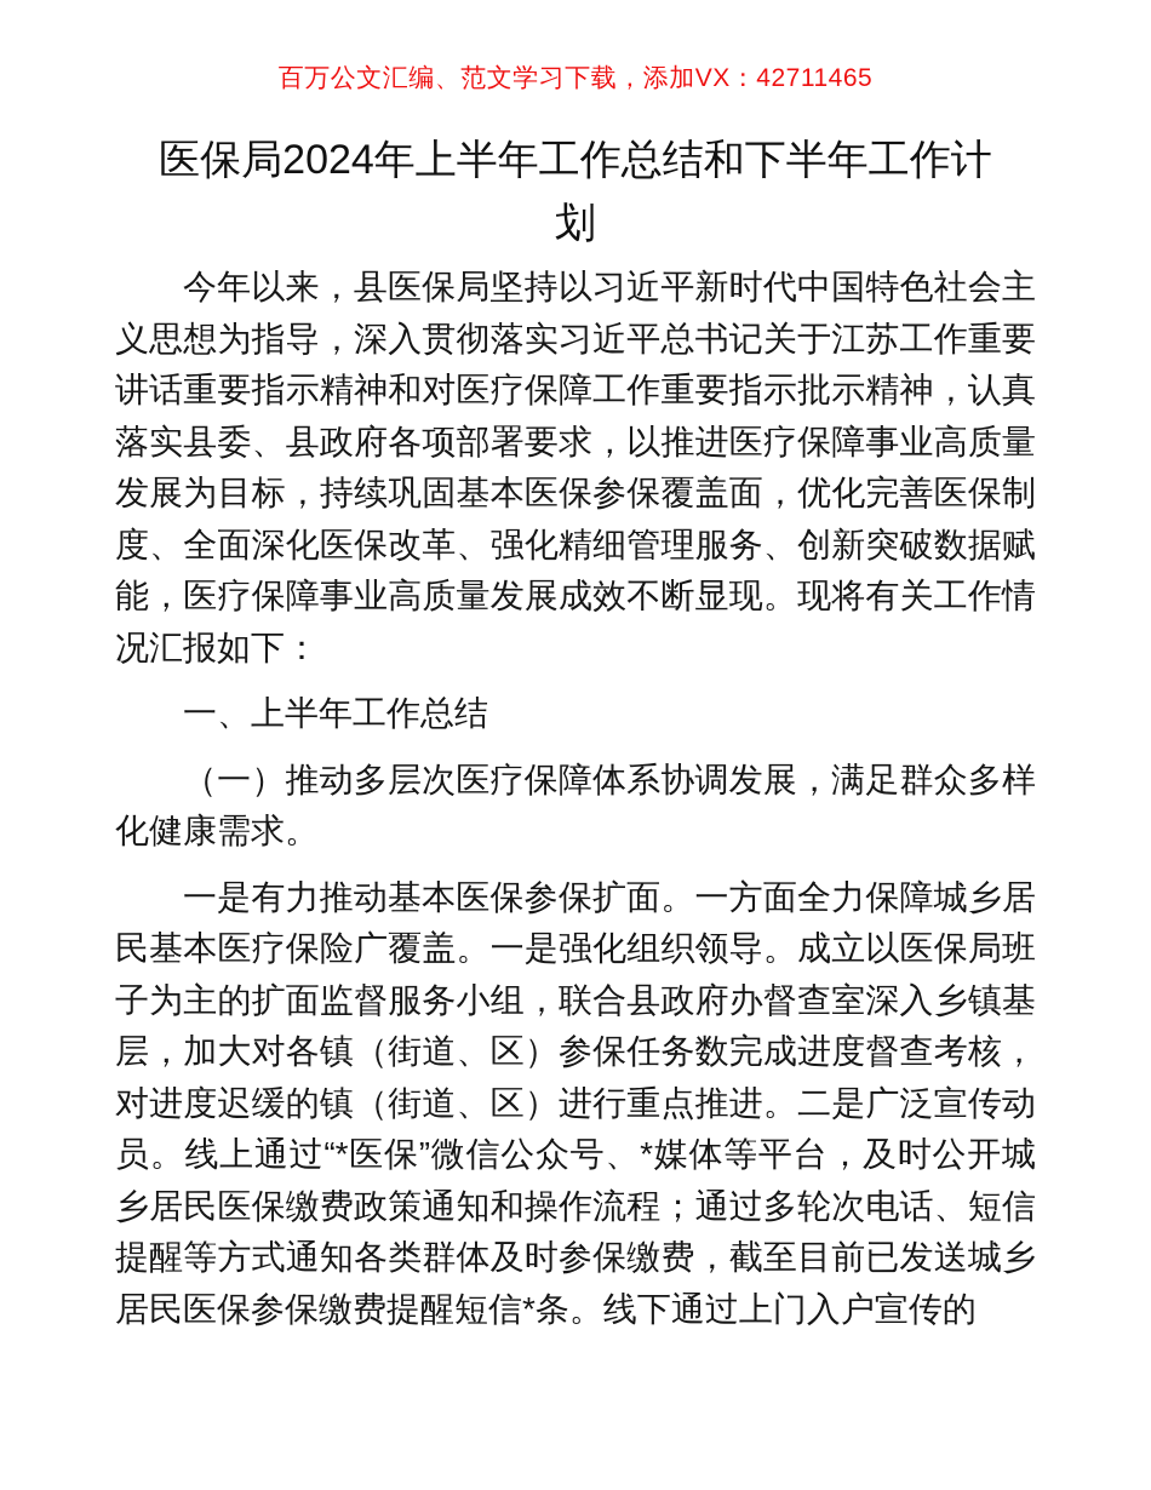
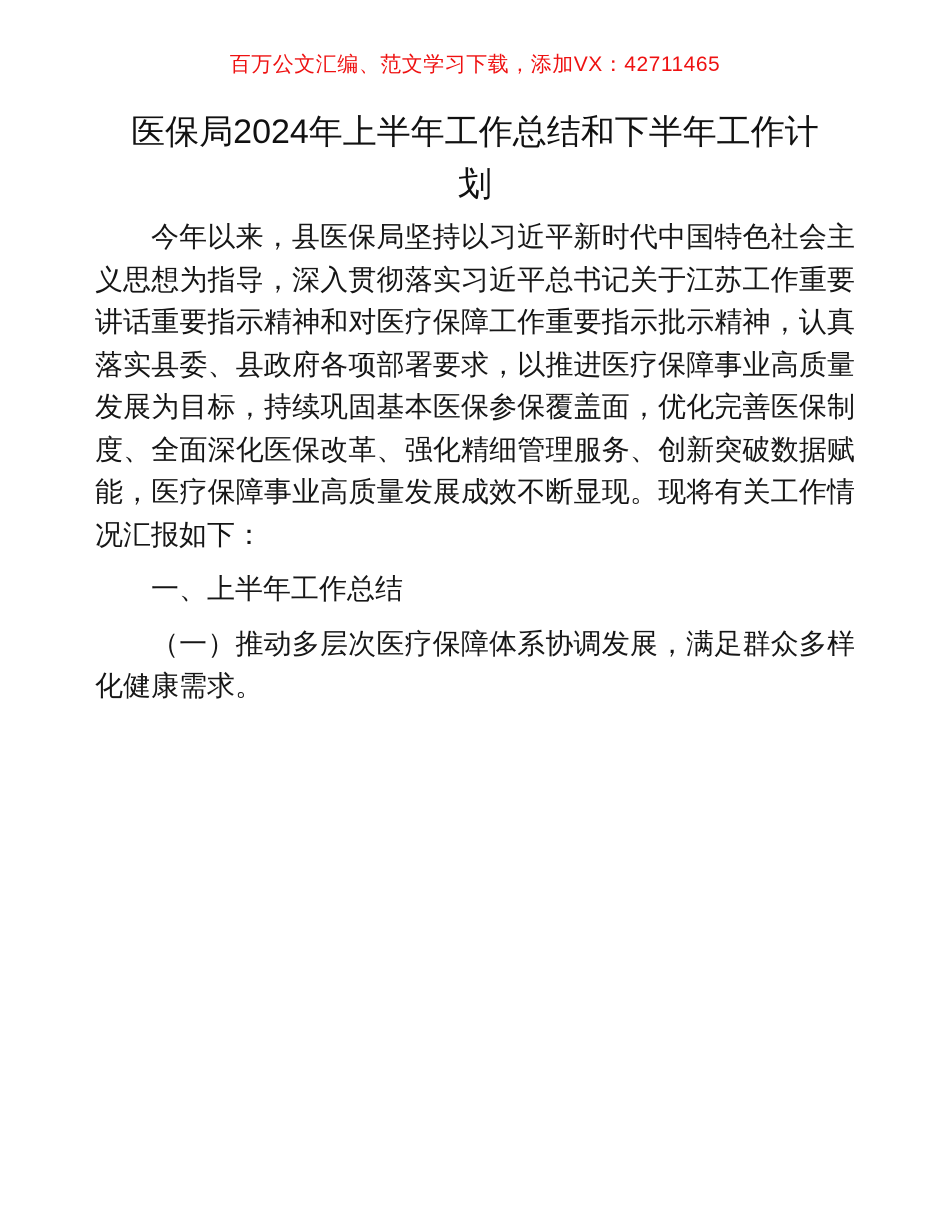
  百万公文汇编、范文学习下载，添加VX：42711465
  医保局2024年上半年工作总结和下半年工作计
  划
  今年以来，县医保局坚持以习近平新时代中国特色社会主义思想为指导，深入贯彻落实习近平总书记关于江苏工作重要讲话重要指示精神和对医疗保障工作重要指示批示精神，认真落实县委、县政府各项部署要求，以推进医疗保障事业高质量发展为目标，持续巩固基本医保参保覆盖面，优化完善医保制度、全面深化医保改革、强化精细管理服务、创新突破数据赋能，医疗保障事业高质量发展成效不断显现。现将有关工作情况汇报如下：
  一、上半年工作总结
  （一）推动多层次医疗保障体系协调发展，满足群众多样化健康需求。
- 一是有力推动基本医保参保扩面。一方面全力保障城乡居民基本医疗保险广覆盖。一是强化组织领导。成立以医保局班子为主的扩面监督服务小组，联合县政府办督查室深入乡镇基层，加大对各镇（街道、区）参保任务数完成进度督查考核，对进度迟缓的镇（街道、区）进行重点推进。二是广泛宣传动员。线上通过“*医保”微信公众号、*媒体等平台，及时公开城乡居民医保缴费政策通知和操作流程；通过多轮次电话、短信提醒等方式通知各类群体及时参保缴费，截至目前已发送城乡居民医保参保缴费提醒短信*条。线下通过上门入户宣传的
